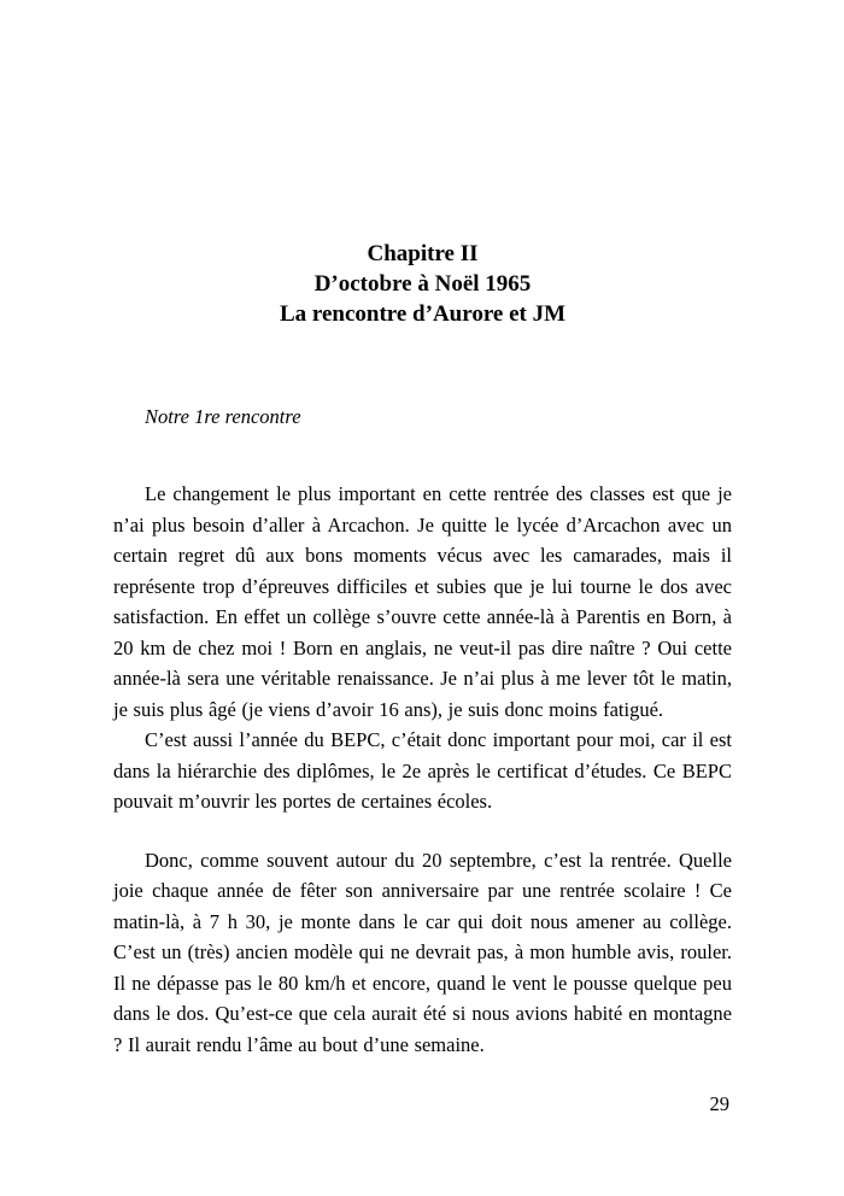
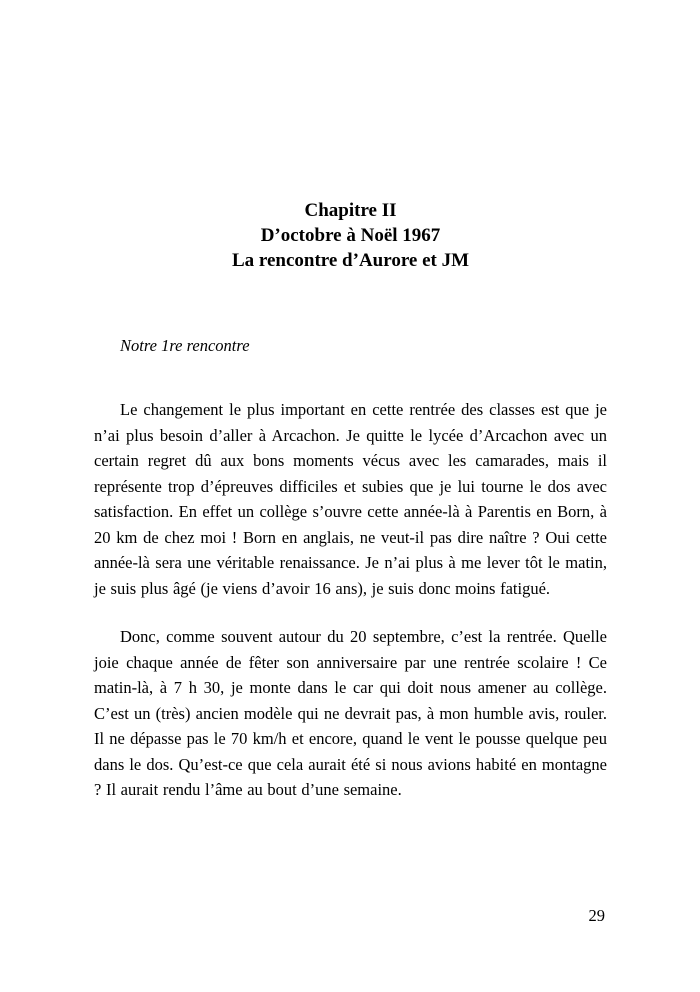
  Chapitre II
- D’octobre à Noël 1965
+ D’octobre à Noël 1967
  La rencontre d’Aurore et JM
  Notre 1re rencontre
  Le changement le plus important en cette rentrée des classes est que je n’ai plus besoin d’aller à Arcachon. Je quitte le lycée d’Arcachon avec un certain regret dû aux bons moments vécus avec les camarades, mais il représente trop d’épreuves difficiles et subies que je lui tourne le dos avec satisfaction. En effet un collège s’ouvre cette année-là à Parentis en Born, à 20 km de chez moi ! Born en anglais, ne veut-il pas dire naître ? Oui cette année-là sera une véritable renaissance. Je n’ai plus à me lever tôt le matin, je suis plus âgé (je viens d’avoir 16 ans), je suis donc moins fatigué.
- C’est aussi l’année du BEPC, c’était donc important pour moi, car il est dans la hiérarchie des diplômes, le 2e après le certificat d’études. Ce BEPC pouvait m’ouvrir les portes de certaines écoles.
- Donc, comme souvent autour du 20 septembre, c’est la rentrée. Quelle joie chaque année de fêter son anniversaire par une rentrée scolaire ! Ce matin-là, à 7 h 30, je monte dans le car qui doit nous amener au collège. C’est un (très) ancien modèle qui ne devrait pas, à mon humble avis, rouler. Il ne dépasse pas le 80 km/h et encore, quand le vent le pousse quelque peu dans le dos. Qu’est-ce que cela aurait été si nous avions habité en montagne ? Il aurait rendu l’âme au bout d’une semaine.
+ Donc, comme souvent autour du 20 septembre, c’est la rentrée. Quelle joie chaque année de fêter son anniversaire par une rentrée scolaire ! Ce matin-là, à 7 h 30, je monte dans le car qui doit nous amener au collège. C’est un (très) ancien modèle qui ne devrait pas, à mon humble avis, rouler. Il ne dépasse pas le 70 km/h et encore, quand le vent le pousse quelque peu dans le dos. Qu’est-ce que cela aurait été si nous avions habité en montagne ? Il aurait rendu l’âme au bout d’une semaine.
  29
